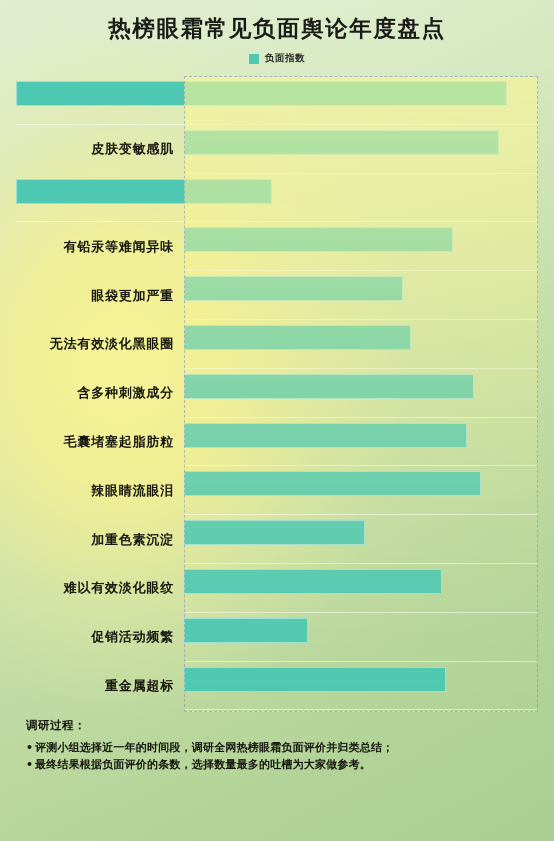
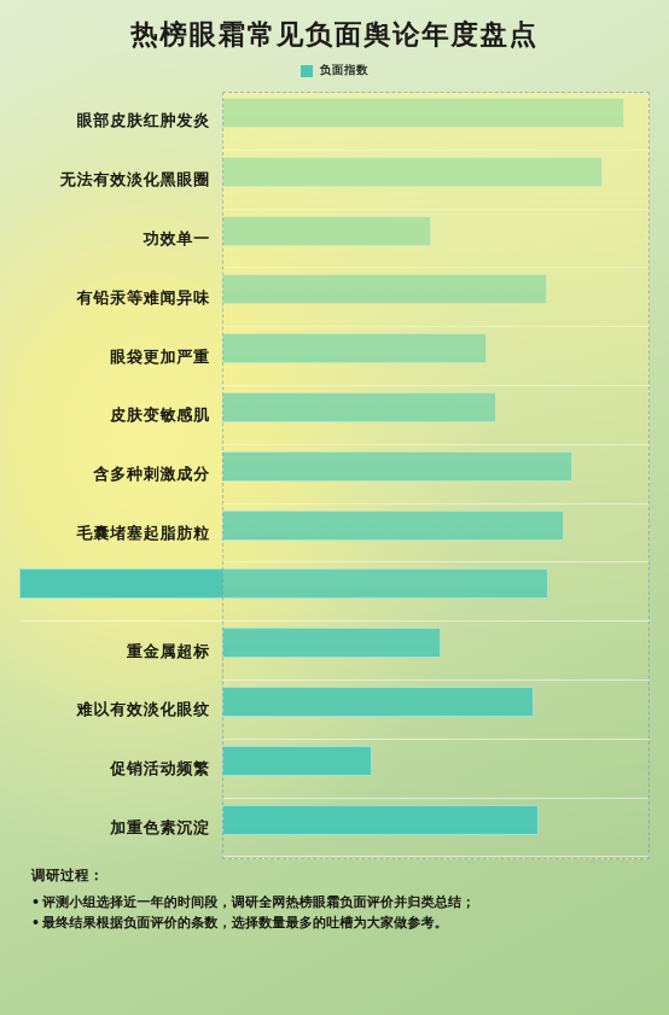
  热榜眼霜常见负面舆论年度盘点
  负面指数
+ 眼部皮肤红肿发炎
- 皮肤变敏感肌
+ 无法有效淡化黑眼圈
+ 功效单一
  有铅汞等难闻异味
  眼袋更加严重
- 无法有效淡化黑眼圈
+ 皮肤变敏感肌
  含多种刺激成分
  毛囊堵塞起脂肪粒
- 辣眼睛流眼泪
- 加重色素沉淀
+ 重金属超标
  难以有效淡化眼纹
  促销活动频繁
- 重金属超标
+ 加重色素沉淀
  调研过程：
  • 评测小组选择近一年的时间段，调研全网热榜眼霜负面评价并归类总结；
  • 最终结果根据负面评价的条数，选择数量最多的吐槽为大家做参考。
